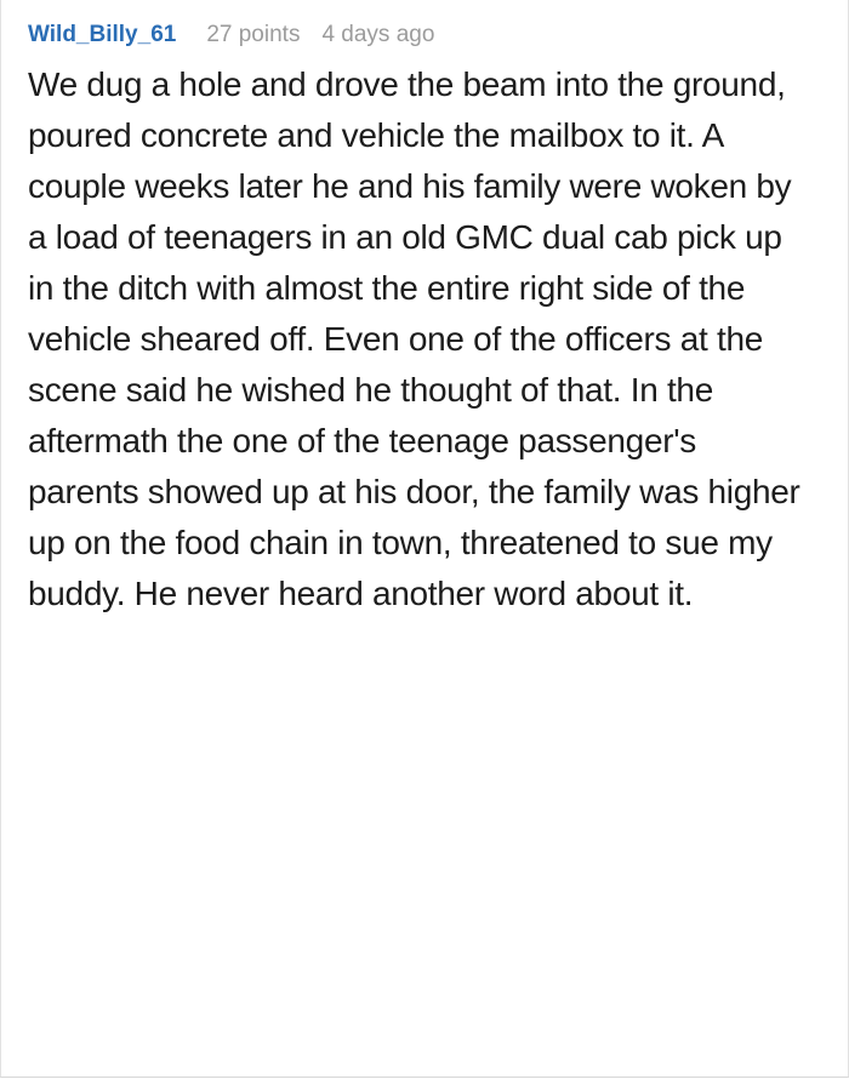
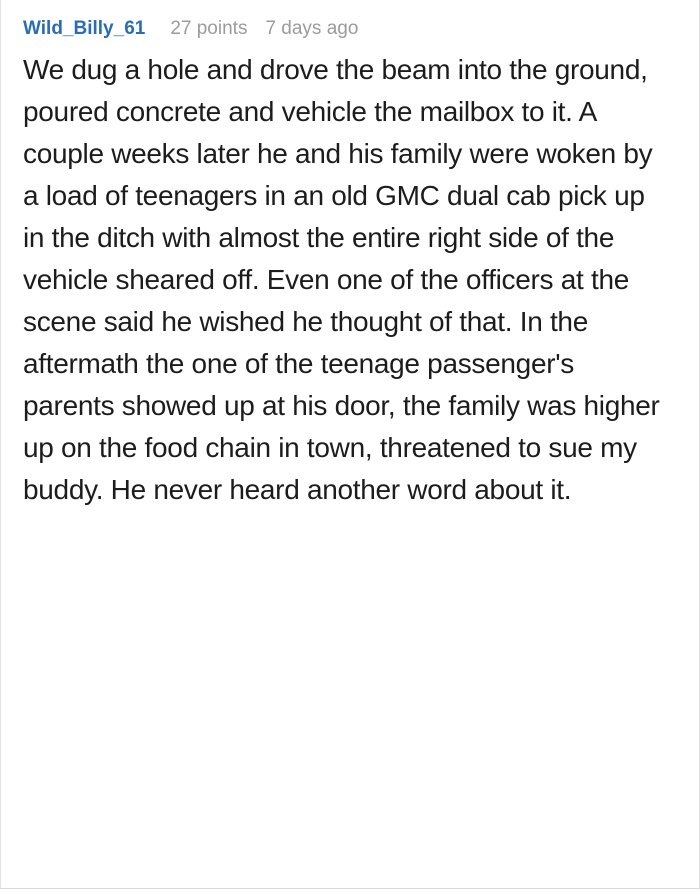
  Wild_Billy_61
  27 points
- 4 days ago
+ 7 days ago
  We dug a hole and drove the beam into the ground, poured concrete and vehicle the mailbox to it. A couple weeks later he and his family were woken by a load of teenagers in an old GMC dual cab pick up in the ditch with almost the entire right side of the vehicle sheared off. Even one of the officers at the scene said he wished he thought of that. In the aftermath the one of the teenage passenger's parents showed up at his door, the family was higher up on the food chain in town, threatened to sue my buddy. He never heard another word about it.
